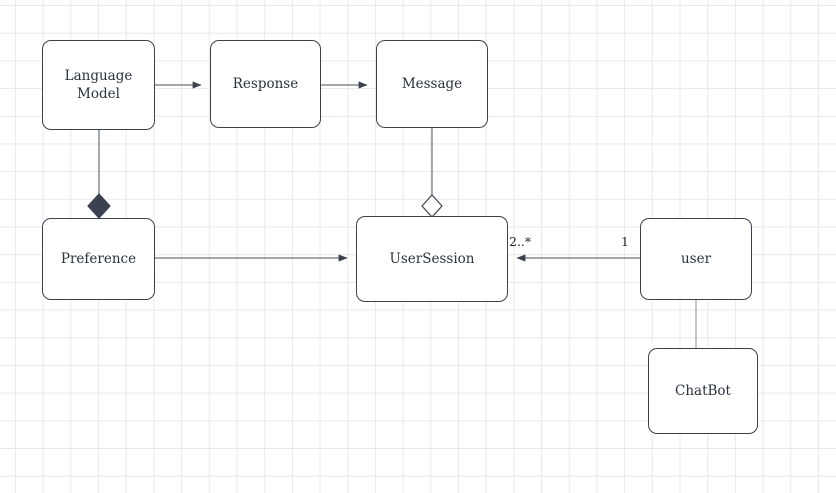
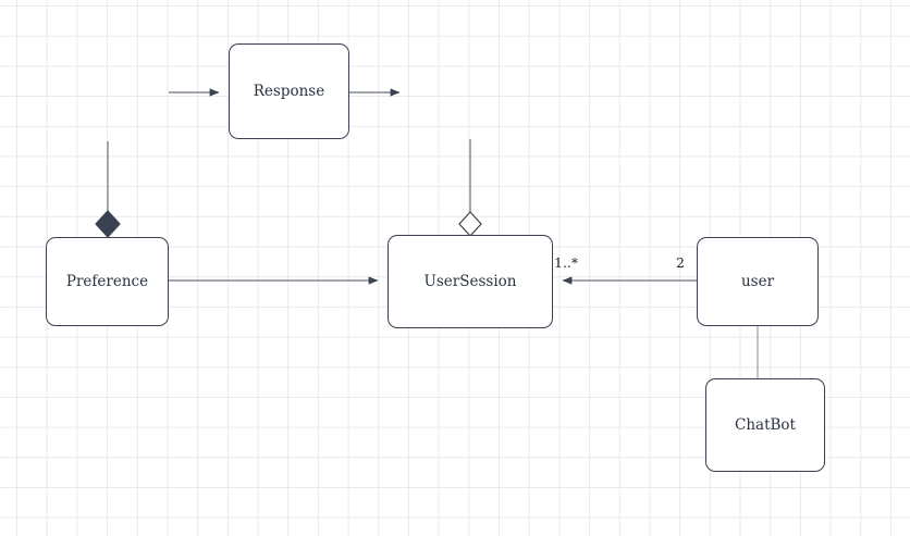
- Language
- Model
  Response
- Message
  Preference
  UserSession
  user
  ChatBot
- 2..*
+ 1..*
- 1
+ 2
